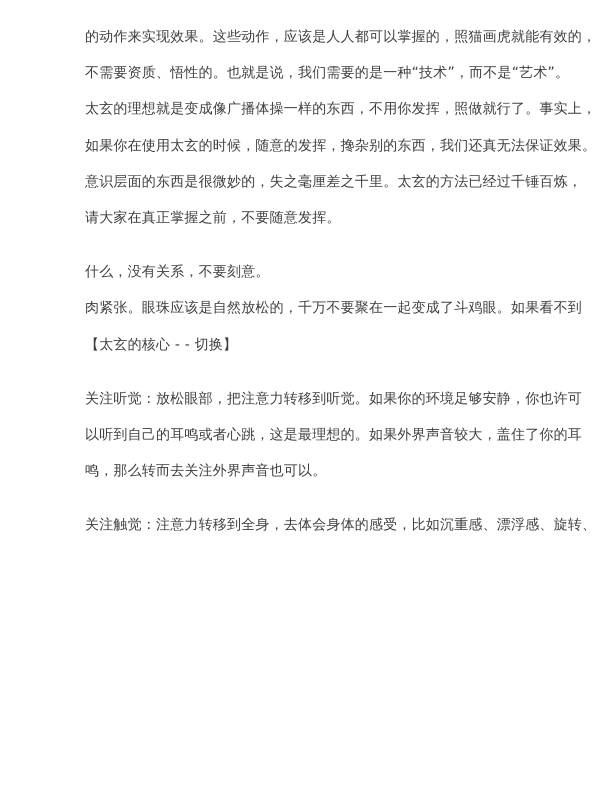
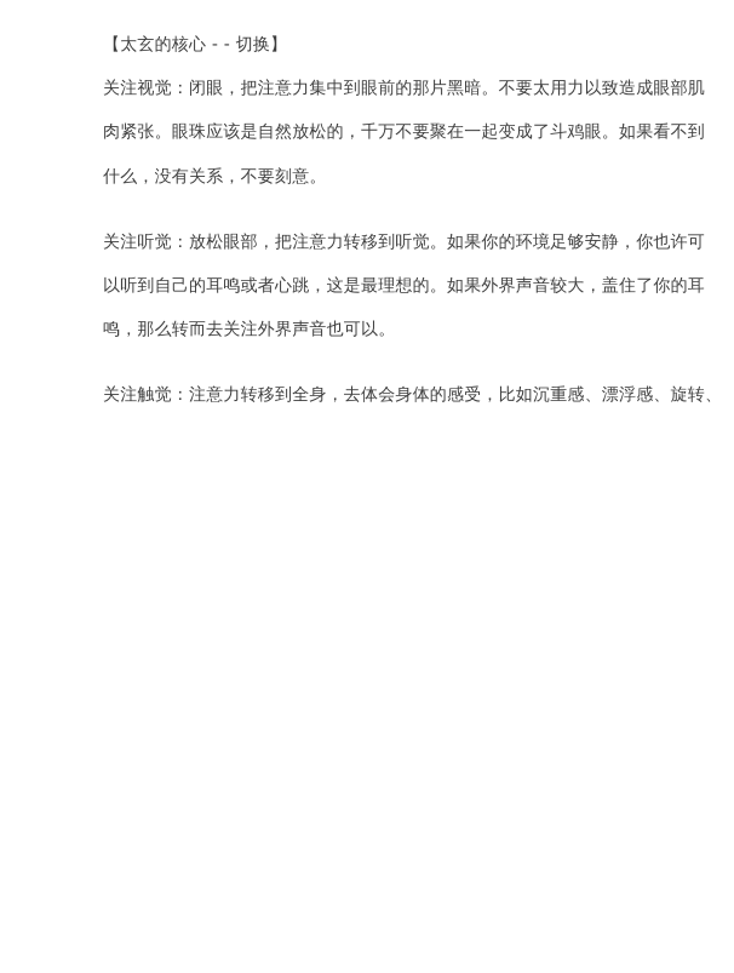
- 的动作来实现效果。这些动作，应该是人人都可以掌握的，照猫画虎就能有效的，
- 不需要资质、悟性的。也就是说，我们需要的是一种“技术”，而不是“艺术”。
- 太玄的理想就是变成像广播体操一样的东西，不用你发挥，照做就行了。事实上，
- 如果你在使用太玄的时候，随意的发挥，搀杂别的东西，我们还真无法保证效果。
- 意识层面的东西是很微妙的，失之毫厘差之千里。太玄的方法已经过千锤百炼，
- 请大家在真正掌握之前，不要随意发挥。
- 什么，没有关系，不要刻意。
+ 【太玄的核心 - - 切换】
+ 关注视觉：闭眼，把注意力集中到眼前的那片黑暗。不要太用力以致造成眼部肌
  肉紧张。眼珠应该是自然放松的，千万不要聚在一起变成了斗鸡眼。如果看不到
- 【太玄的核心 - - 切换】
+ 什么，没有关系，不要刻意。
  关注听觉：放松眼部，把注意力转移到听觉。如果你的环境足够安静，你也许可
  以听到自己的耳鸣或者心跳，这是最理想的。如果外界声音较大，盖住了你的耳
  鸣，那么转而去关注外界声音也可以。
  关注触觉：注意力转移到全身，去体会身体的感受，比如沉重感、漂浮感、旋转、
